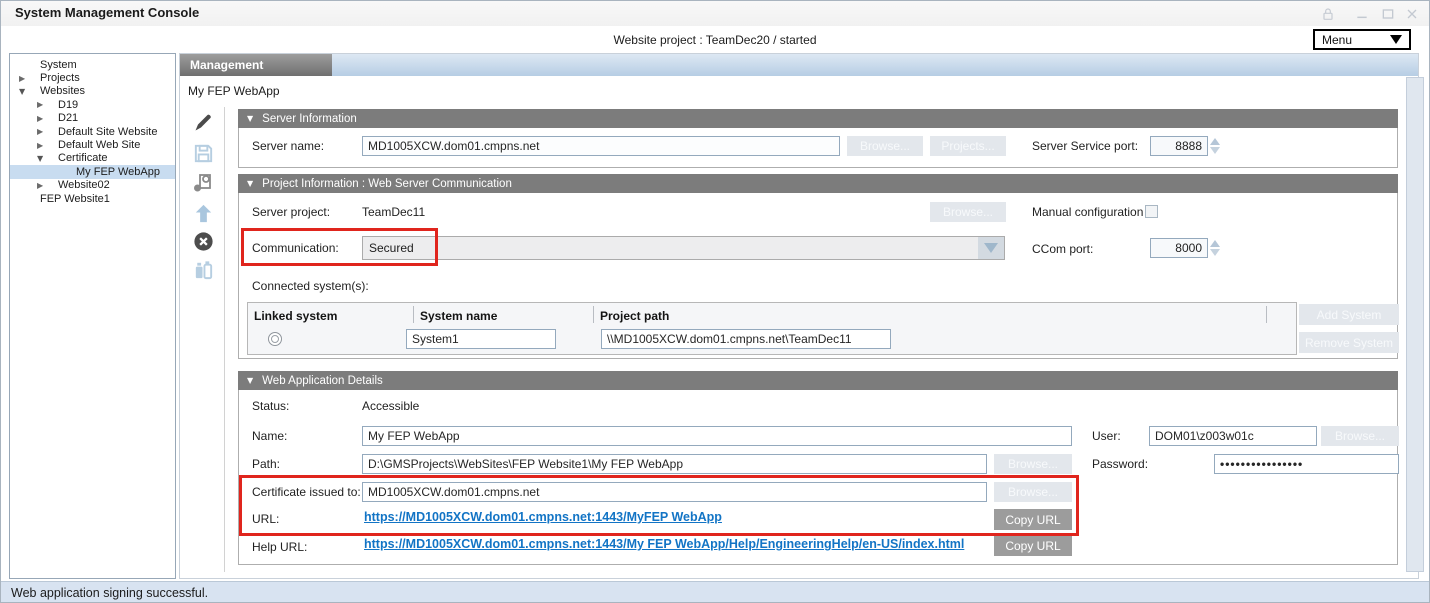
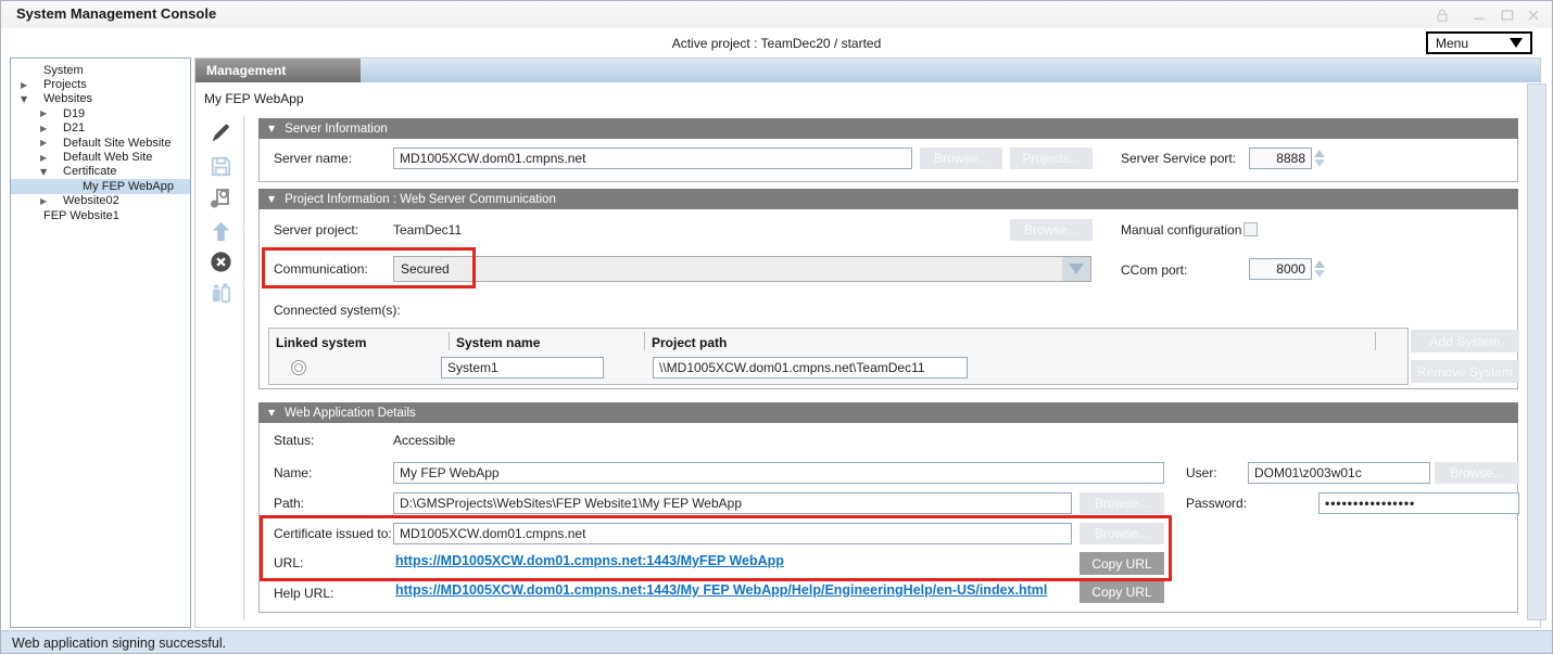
  System Management Console
- Website project : TeamDec20 / started
+ Active project : TeamDec20 / started
  Menu
  System
  Projects
  Websites
  D19
  D21
  Default Site Website
  Default Web Site
  Certificate
  My FEP WebApp
  Website02
  FEP Website1
  Management
  My FEP WebApp
  Server Information
  Server name:
  MD1005XCW.dom01.cmpns.net
  Server Service port:
  8888
  Project Information : Web Server Communication
  Server project:
  TeamDec11
  Manual configuration
  Communication:
  Secured
  CCom port:
  8000
  Connected system(s):
  Linked system
  System name
  Project path
  System1
  \\MD1005XCW.dom01.cmpns.net\TeamDec11
  Web Application Details
  Status:
  Accessible
  Name:
  My FEP WebApp
  User:
  DOM01\z003w01c
  Path:
  D:\GMSProjects\WebSites\FEP Website1\My FEP WebApp
  Password:
  ••••••••••••••••
  Certificate issued to:
  MD1005XCW.dom01.cmpns.net
  URL:
  https://MD1005XCW.dom01.cmpns.net:1443/MyFEP WebApp
  Copy URL
  Help URL:
  https://MD1005XCW.dom01.cmpns.net:1443/My FEP WebApp/Help/EngineeringHelp/en-US/index.html
  Copy URL
  Web application signing successful.
